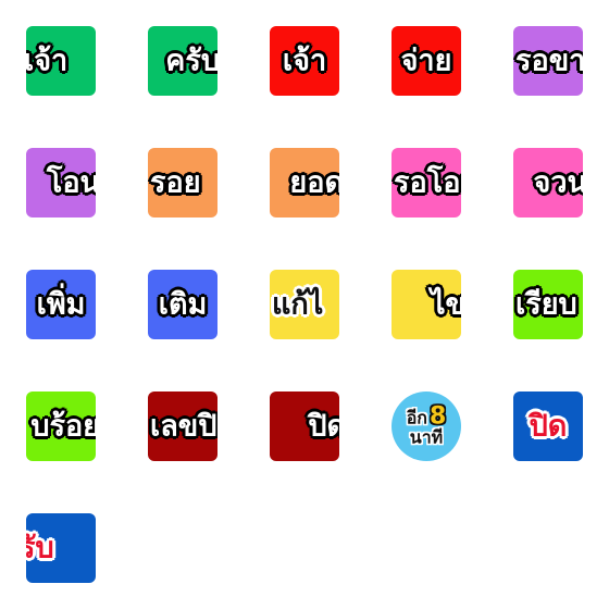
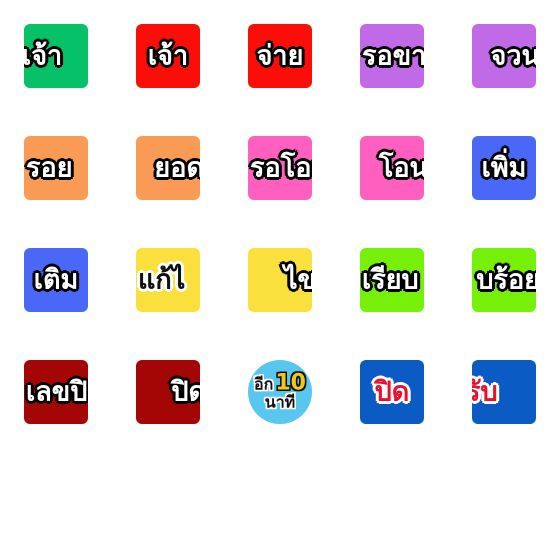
  เจ้า
- ครับ
  เจ้า
  จ่าย
  รอขา
- โอน
+ จวน
  รอย
  ยอด
  รอโอ
- จวน
+ โอน
  เพิ่ม
  เติม
  แก้ไ
  ไข
  เรียบ
  บร้อย
  เลขปิ
  ปิด
  อีก
- 8
+ 10
  นาที
  ปิด
  รับ
